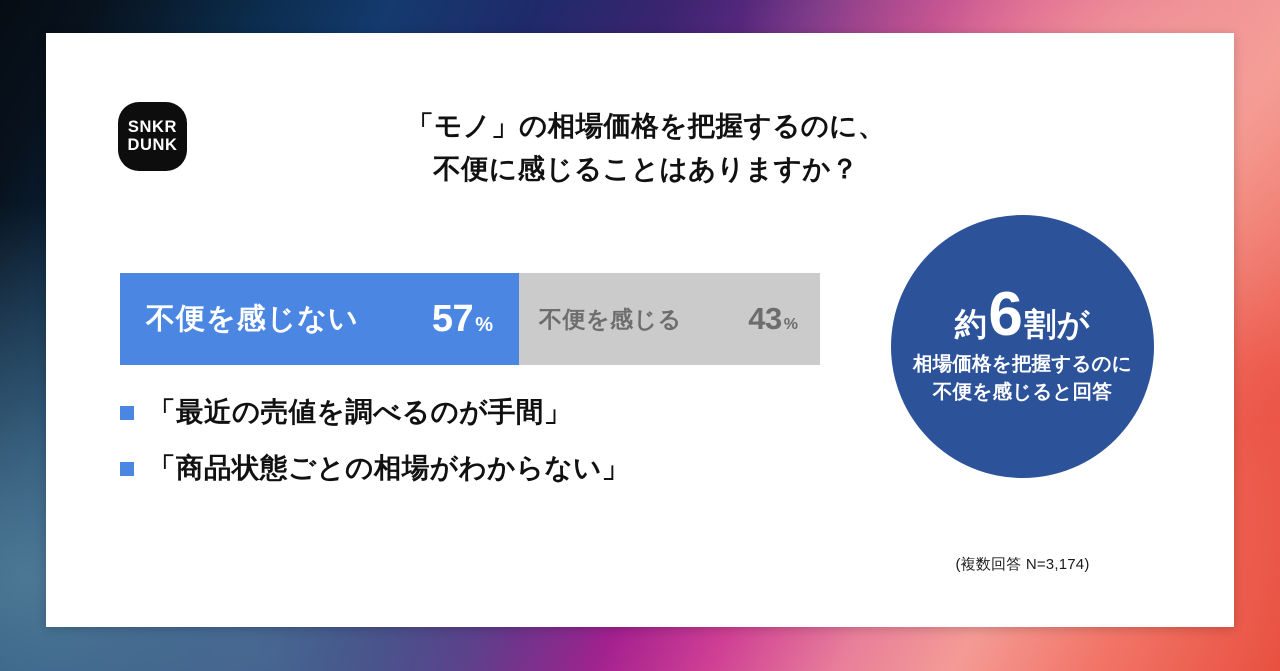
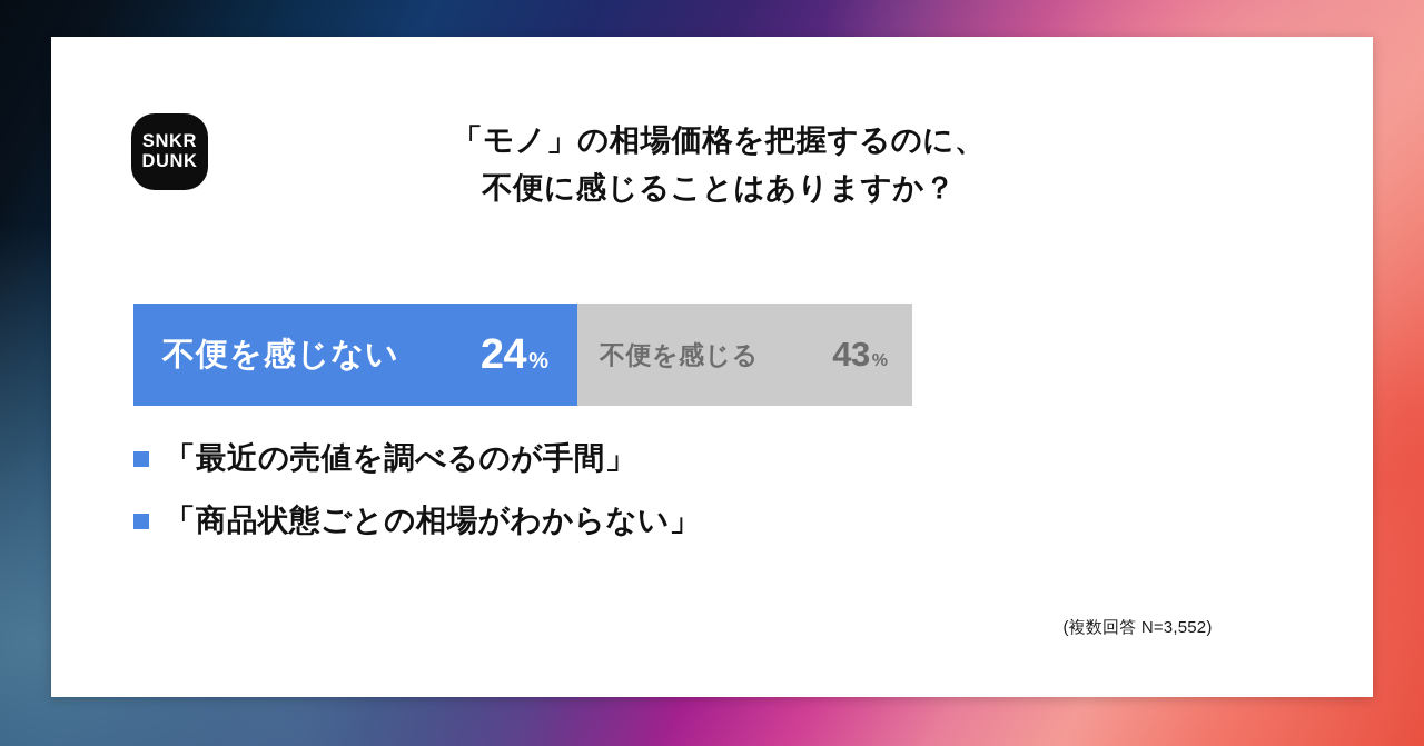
  SNKR
  DUNK
  「モノ」の相場価格を把握するのに、
  不便に感じることはありますか？
  不便を感じない
- 57
+ 24
  %
  不便を感じる
  43
  %
  「最近の売値を調べるのが手間」
  「商品状態ごとの相場がわからない」
- 約
- 6
- 割が
- 相場価格を把握するのに
- 不便を感じると回答
- (複数回答 N=3,174)
+ (複数回答 N=3,552)
